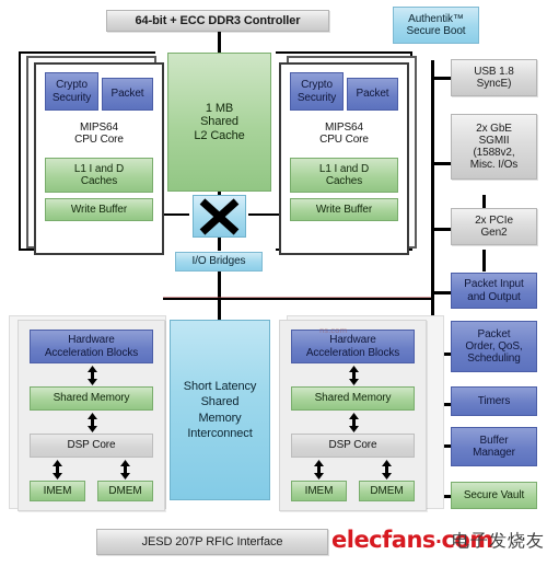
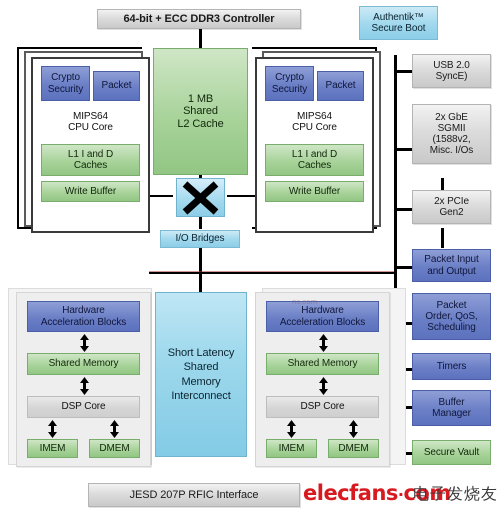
  64-bit + ECC DDR3 Controller
  Authentik™
  Secure Boot
  Crypto
  Security
  Packet
  MIPS64
  CPU Core
  L1 I and D
  Caches
  Write Buffer
  1 MB
  Shared
  L2 Cache
  Crypto
  Security
  Packet
  MIPS64
  CPU Core
  L1 I and D
  Caches
  Write Buffer
  I/O Bridges
  Hardware
  Acceleration Blocks
  Shared Memory
  DSP Core
  IMEM
  DMEM
  Short Latency
  Shared
  Memory
  Interconnect
  Hardware
  Acceleration Blocks
  Shared Memory
  DSP Core
  IMEM
  DMEM
  ns.com
- USB 1.8
+ USB 2.0
  SyncE)
  2x GbE
  SGMII
  (1588v2,
  Misc. I/Os
  2x PCIe
  Gen2
  Packet Input
  and Output
  Packet
  Order, QoS,
  Scheduling
  Timers
  Buffer
  Manager
  Secure Vault
  JESD 207P RFIC Interface
  elecfans·com
  电子发烧友
